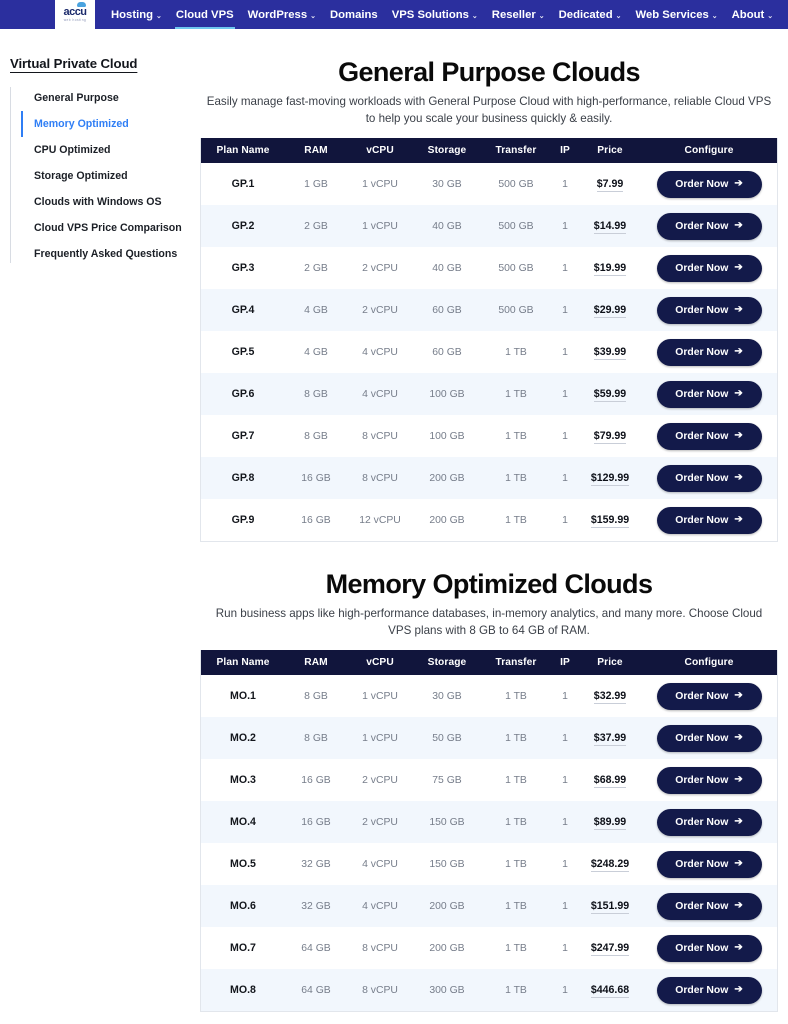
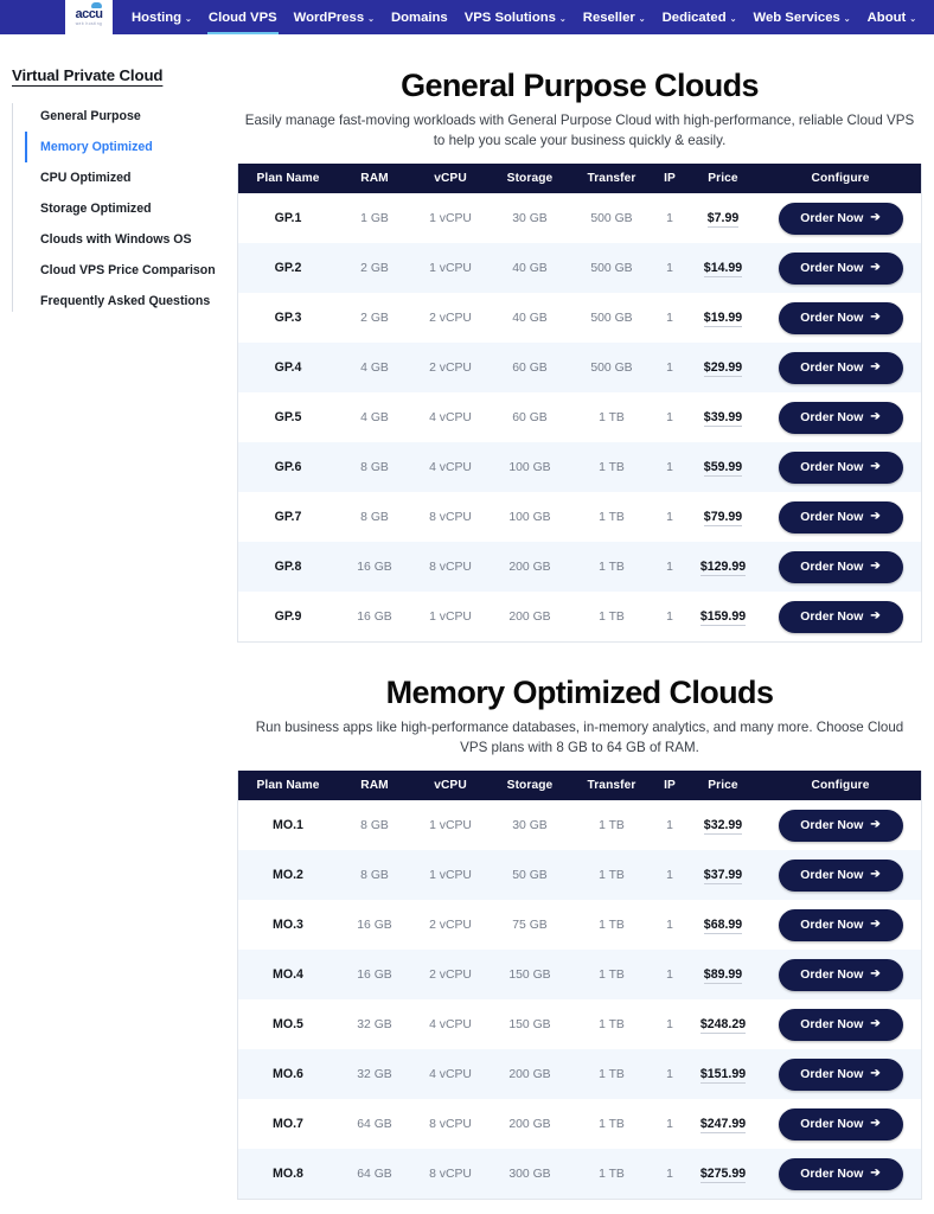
  accu
  Hosting
  Cloud VPS
  WordPress
  Domains
  VPS Solutions
  Reseller
  Dedicated
  Web Services
  About
  Virtual Private Cloud
  General Purpose
  Memory Optimized
  CPU Optimized
  Storage Optimized
  Clouds with Windows OS
  Cloud VPS Price Comparison
  Frequently Asked Questions
  General Purpose Clouds
  Easily manage fast-moving workloads with General Purpose Cloud with high-performance, reliable Cloud VPS to help you scale your business quickly & easily.
  Plan Name	RAM	vCPU	Storage	Transfer	IP	Price	Configure
  GP.1	1 GB	1 vCPU	30 GB	500 GB	1	$7.99	Order Now ➔
  GP.2	2 GB	1 vCPU	40 GB	500 GB	1	$14.99	Order Now ➔
  GP.3	2 GB	2 vCPU	40 GB	500 GB	1	$19.99	Order Now ➔
  GP.4	4 GB	2 vCPU	60 GB	500 GB	1	$29.99	Order Now ➔
  GP.5	4 GB	4 vCPU	60 GB	1 TB	1	$39.99	Order Now ➔
  GP.6	8 GB	4 vCPU	100 GB	1 TB	1	$59.99	Order Now ➔
  GP.7	8 GB	8 vCPU	100 GB	1 TB	1	$79.99	Order Now ➔
  GP.8	16 GB	8 vCPU	200 GB	1 TB	1	$129.99	Order Now ➔
- GP.9	16 GB	12 vCPU	200 GB	1 TB	1	$159.99	Order Now ➔
+ GP.9	16 GB	1 vCPU	200 GB	1 TB	1	$159.99	Order Now ➔
  Memory Optimized Clouds
  Run business apps like high-performance databases, in-memory analytics, and many more. Choose Cloud VPS plans with 8 GB to 64 GB of RAM.
  Plan Name	RAM	vCPU	Storage	Transfer	IP	Price	Configure
  MO.1	8 GB	1 vCPU	30 GB	1 TB	1	$32.99	Order Now ➔
  MO.2	8 GB	1 vCPU	50 GB	1 TB	1	$37.99	Order Now ➔
  MO.3	16 GB	2 vCPU	75 GB	1 TB	1	$68.99	Order Now ➔
  MO.4	16 GB	2 vCPU	150 GB	1 TB	1	$89.99	Order Now ➔
  MO.5	32 GB	4 vCPU	150 GB	1 TB	1	$248.29	Order Now ➔
  MO.6	32 GB	4 vCPU	200 GB	1 TB	1	$151.99	Order Now ➔
  MO.7	64 GB	8 vCPU	200 GB	1 TB	1	$247.99	Order Now ➔
- MO.8	64 GB	8 vCPU	300 GB	1 TB	1	$446.68	Order Now ➔
+ MO.8	64 GB	8 vCPU	300 GB	1 TB	1	$275.99	Order Now ➔
